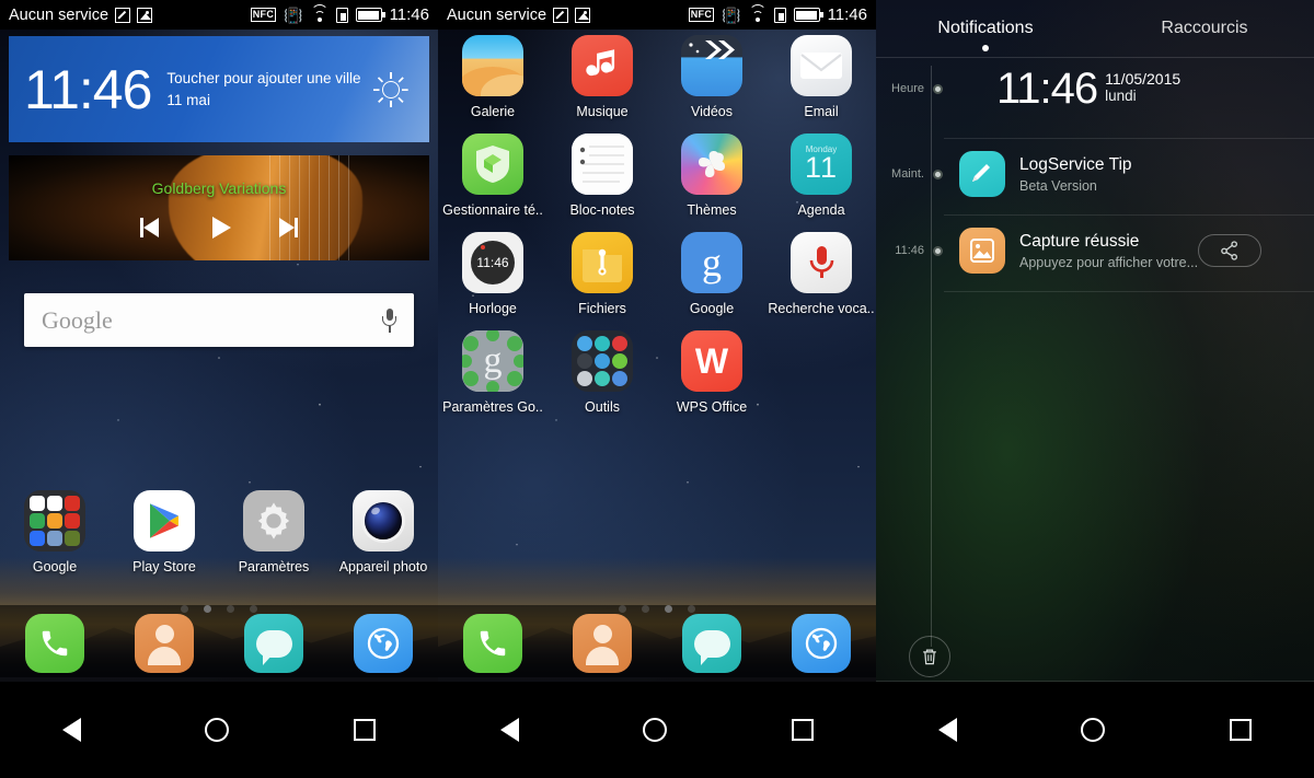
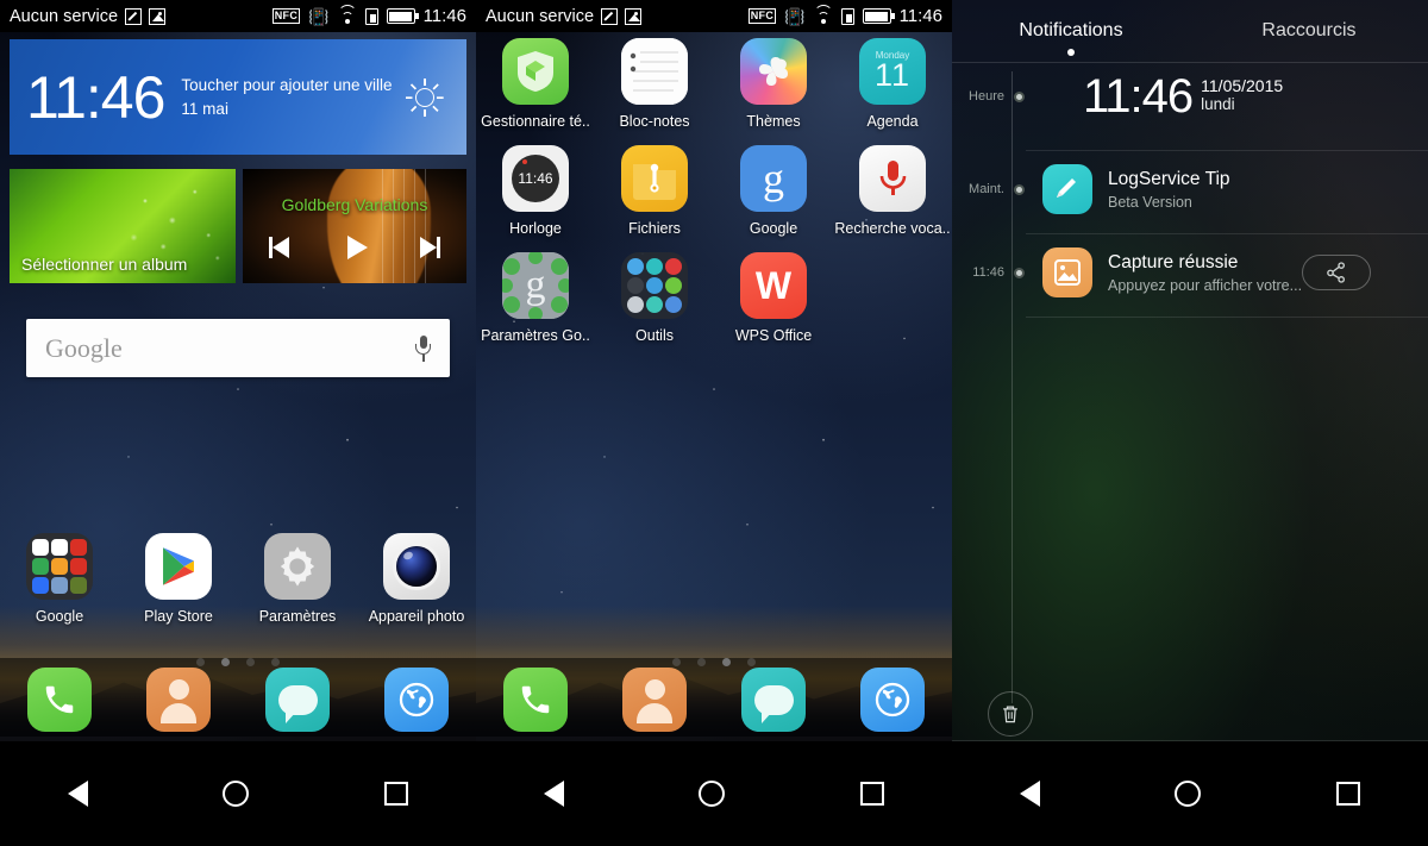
  Aucun service
  NFC
  📳
  11:46
  11:46
  Toucher pour ajouter une ville
  11 mai
+ Sélectionner un album
  Goldberg Variations
  Google
  Google
  Play Store
  Paramètres
  Appareil photo
  Aucun service
  NFC
  📳
  11:46
- Galerie
- Musique
- Vidéos
- Email
  Gestionnaire té..
  Bloc-notes
  Thèmes
  Monday
  11
  Agenda
  11:46
  Horloge
  Fichiers
  g
  Google
  Recherche voca..
  g
  Paramètres Go..
  Outils
  W
  WPS Office
  Notifications
  Raccourcis
  Heure
  11:46
  11/05/2015
  lundi
  Maint.
  LogService Tip
  Beta Version
  11:46
  Capture réussie
  Appuyez pour afficher votre...
